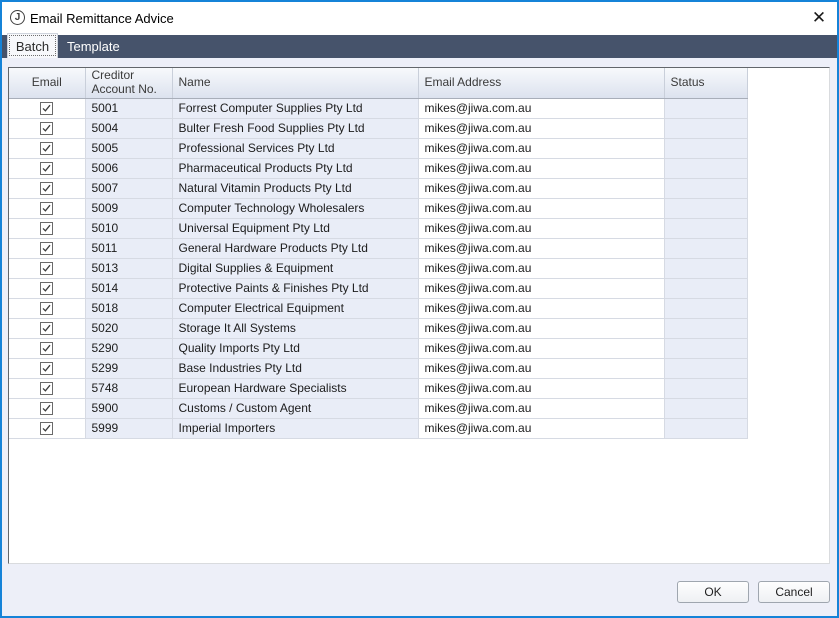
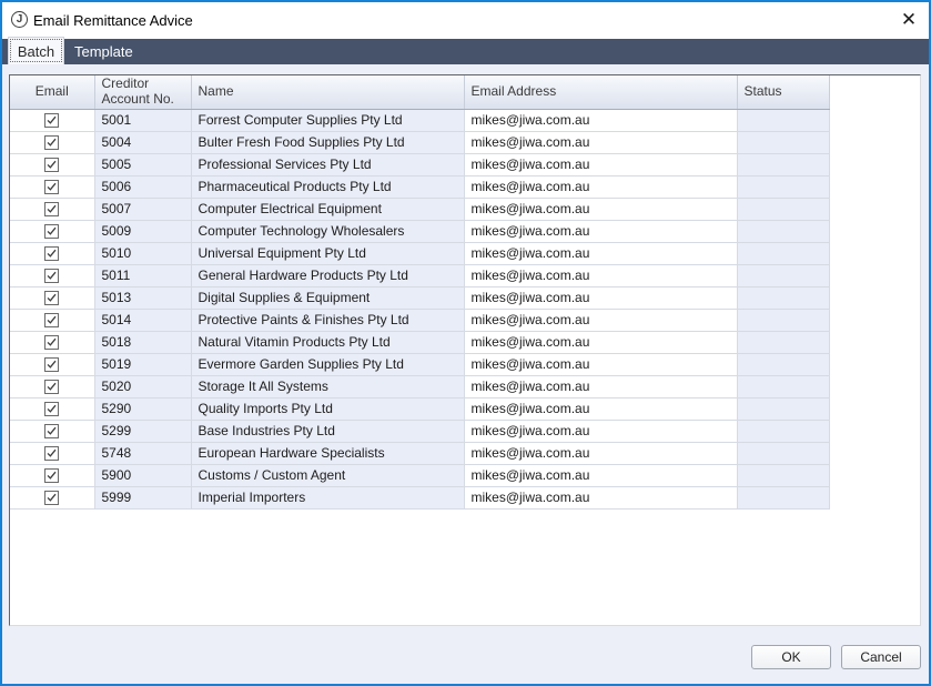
  J
  Email Remittance Advice
  ✕
  Batch
  Template
  Email	Creditor Account No.	Name	Email Address	Status
  	5001	Forrest Computer Supplies Pty Ltd	mikes@jiwa.com.au
  	5004	Bulter Fresh Food Supplies Pty Ltd	mikes@jiwa.com.au
  	5005	Professional Services Pty Ltd	mikes@jiwa.com.au
  	5006	Pharmaceutical Products Pty Ltd	mikes@jiwa.com.au
- 	5007	Natural Vitamin Products Pty Ltd	mikes@jiwa.com.au
+ 	5007	Computer Electrical Equipment	mikes@jiwa.com.au
  	5009	Computer Technology Wholesalers	mikes@jiwa.com.au
  	5010	Universal Equipment Pty Ltd	mikes@jiwa.com.au
  	5011	General Hardware Products Pty Ltd	mikes@jiwa.com.au
  	5013	Digital Supplies & Equipment	mikes@jiwa.com.au
  	5014	Protective Paints & Finishes Pty Ltd	mikes@jiwa.com.au
- 	5018	Computer Electrical Equipment	mikes@jiwa.com.au
+ 	5018	Natural Vitamin Products Pty Ltd	mikes@jiwa.com.au
+ 	5019	Evermore Garden Supplies Pty Ltd	mikes@jiwa.com.au
  	5020	Storage It All Systems	mikes@jiwa.com.au
  	5290	Quality Imports Pty Ltd	mikes@jiwa.com.au
  	5299	Base Industries Pty Ltd	mikes@jiwa.com.au
  	5748	European Hardware Specialists	mikes@jiwa.com.au
  	5900	Customs / Custom Agent	mikes@jiwa.com.au
  	5999	Imperial Importers	mikes@jiwa.com.au
  OK
  Cancel
